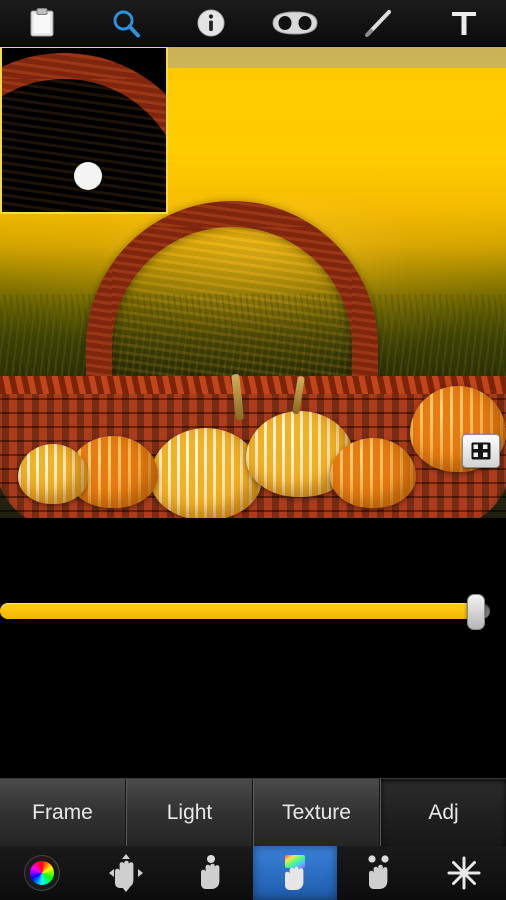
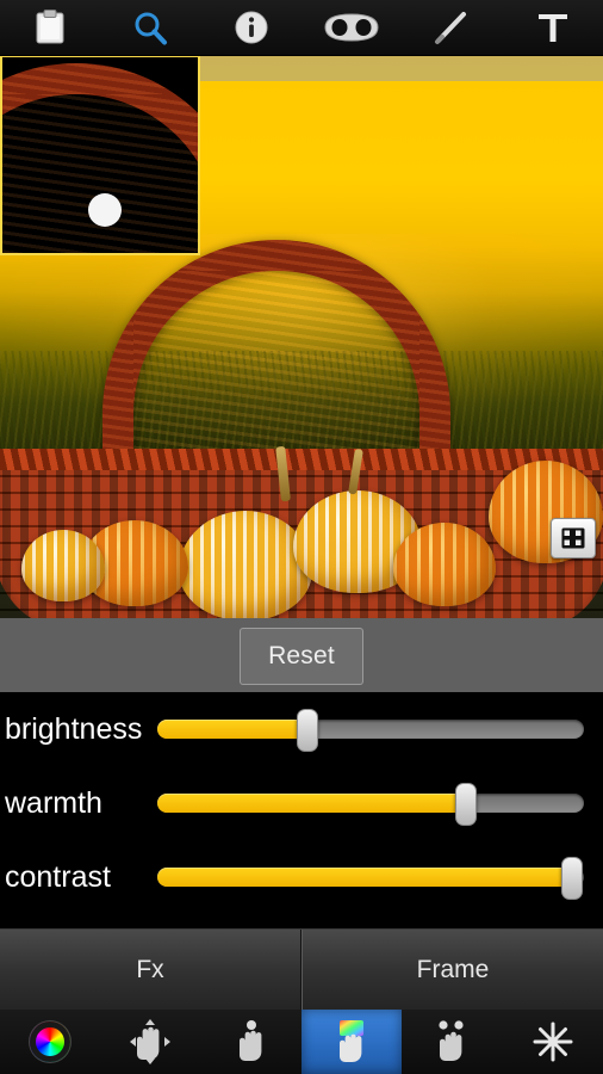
+ Reset
+ brightness
+ warmth
+ contrast
+ Fx
  Frame
- Light
- Texture
- Adj
